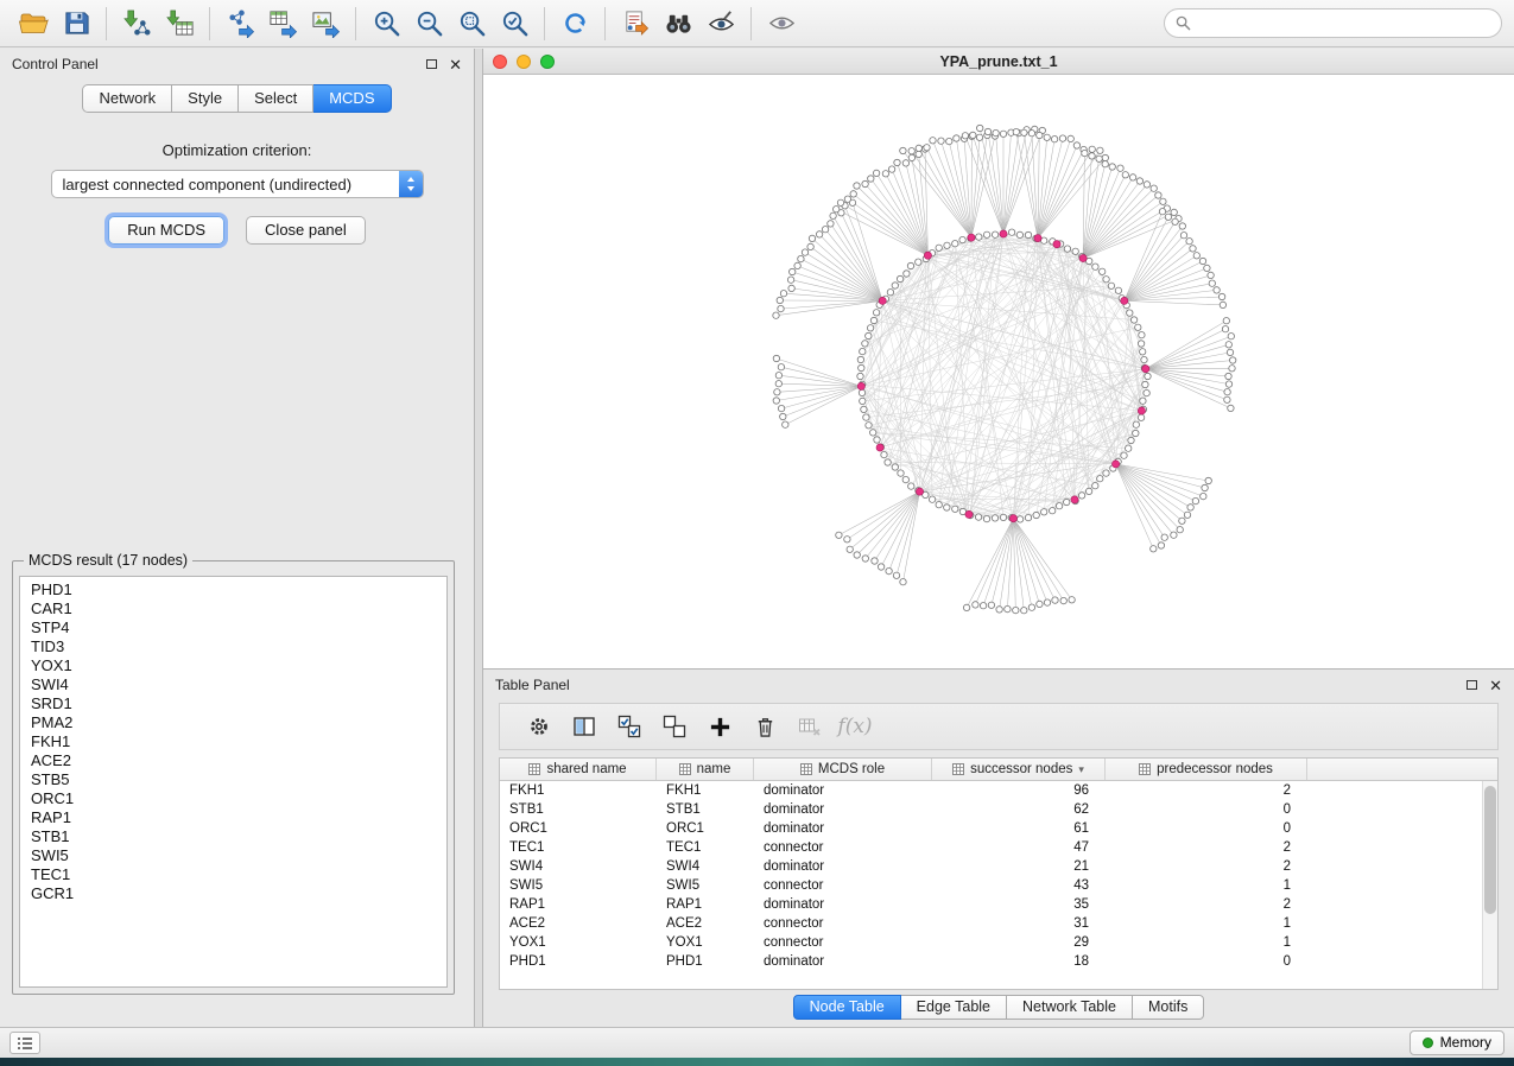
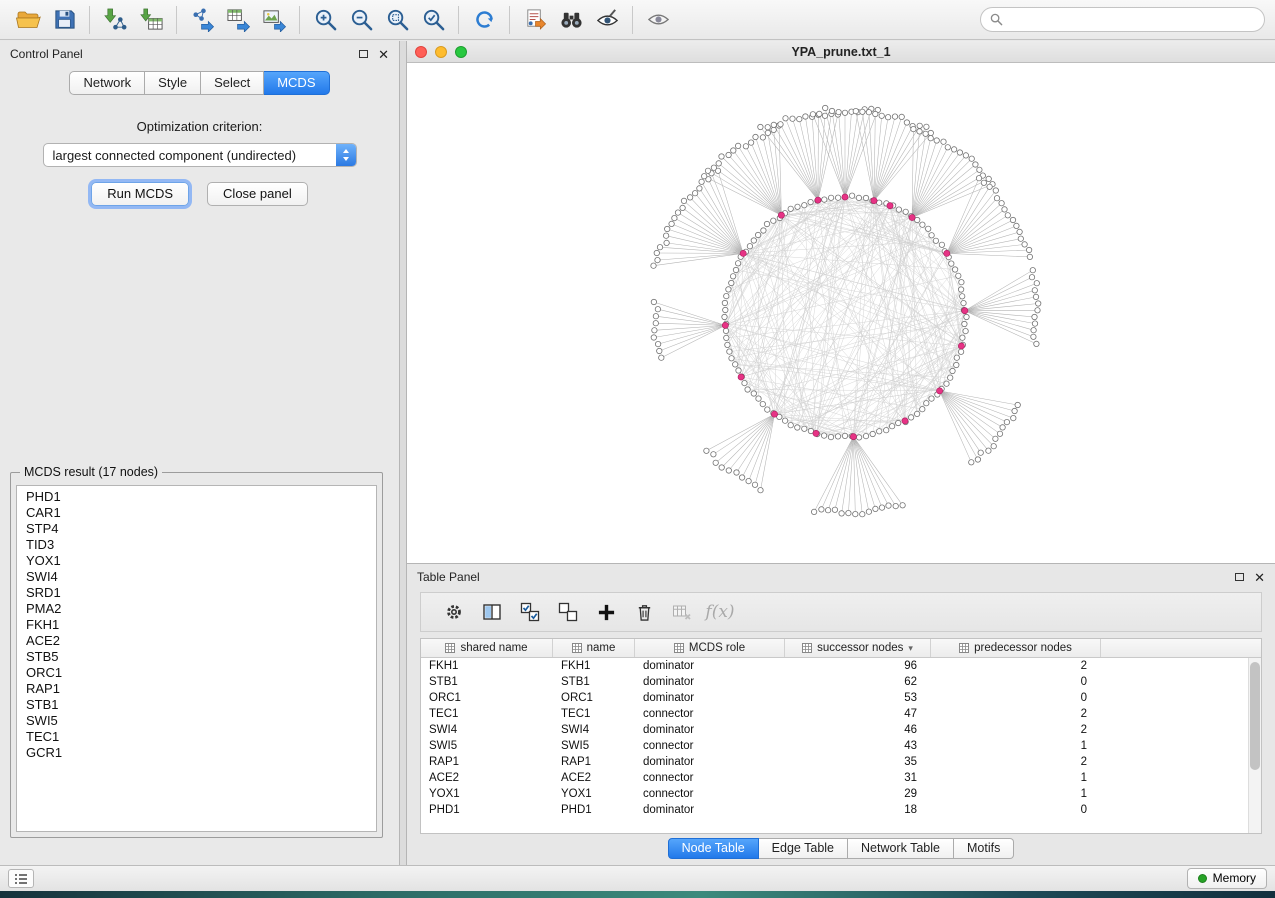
  Control Panel
  ✕
  Network
  Style
  Select
  MCDS
  Optimization criterion:
  largest connected component (undirected)
  Run MCDS
  Close panel
  MCDS result (17 nodes)
  PHD1
  CAR1
  STP4
  TID3
  YOX1
  SWI4
  SRD1
  PMA2
  FKH1
  ACE2
  STB5
  ORC1
  RAP1
  STB1
  SWI5
  TEC1
  GCR1
  YPA_prune.txt_1
  Table Panel
  ✕
  f(x)
  shared name
  name
  MCDS role
  successor nodes
  ▾
  predecessor nodes
  FKH1
  FKH1
  dominator
  96
  2
  STB1
  STB1
  dominator
  62
  0
  ORC1
  ORC1
  dominator
- 61
+ 53
  0
  TEC1
  TEC1
  connector
  47
  2
  SWI4
  SWI4
  dominator
- 21
+ 46
  2
  SWI5
  SWI5
  connector
  43
  1
  RAP1
  RAP1
  dominator
  35
  2
  ACE2
  ACE2
  connector
  31
  1
  YOX1
  YOX1
  connector
  29
  1
  PHD1
  PHD1
  dominator
  18
  0
  Node Table
  Edge Table
  Network Table
  Motifs
  Memory
